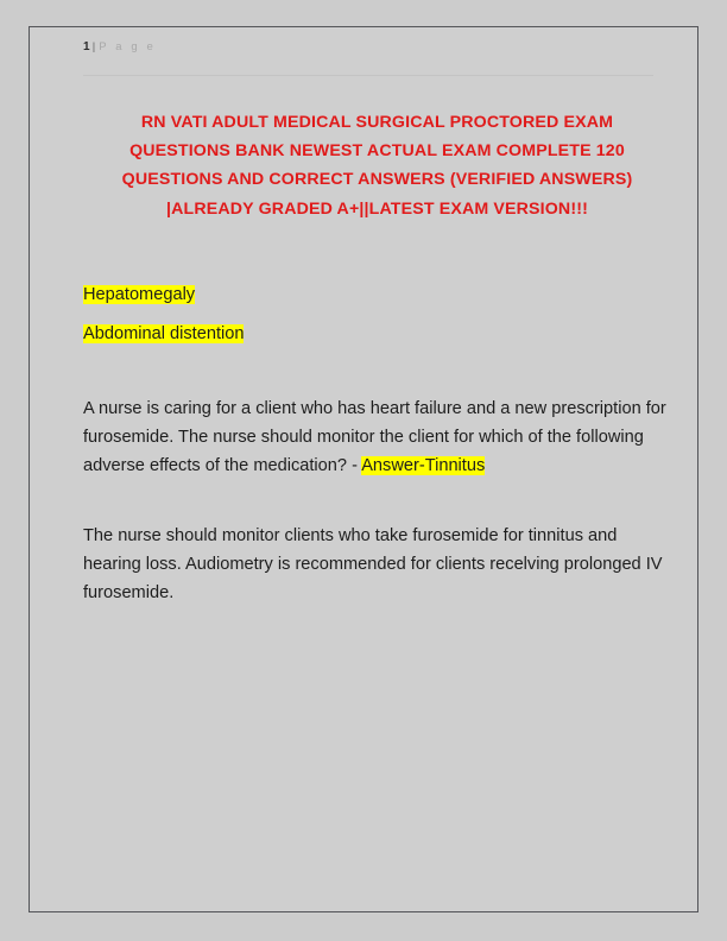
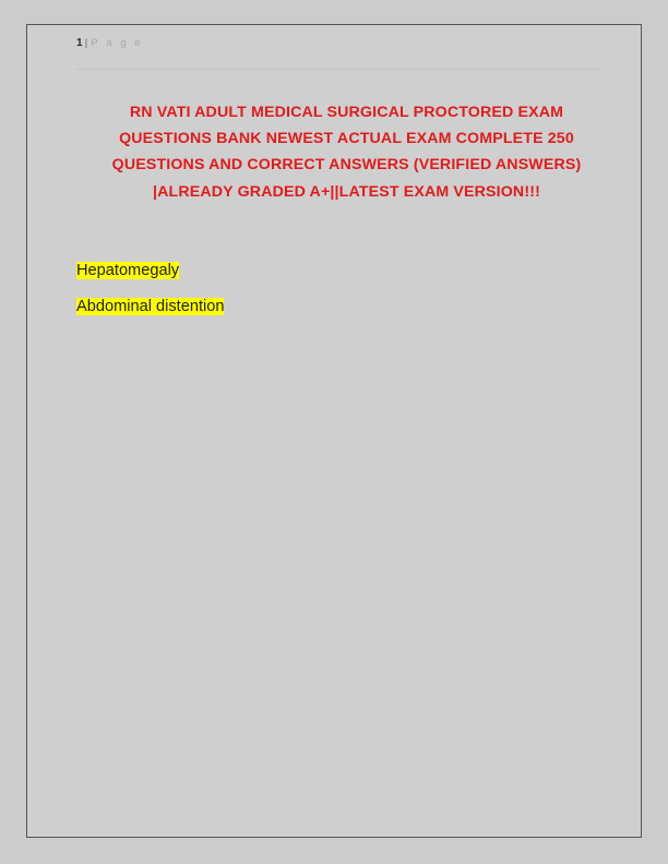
  1 | P a g e
- RN VATI ADULT MEDICAL SURGICAL PROCTORED EXAM QUESTIONS BANK NEWEST ACTUAL EXAM COMPLETE 120 QUESTIONS AND CORRECT ANSWERS (VERIFIED ANSWERS) |ALREADY GRADED A+||LATEST EXAM VERSION!!!
+ RN VATI ADULT MEDICAL SURGICAL PROCTORED EXAM QUESTIONS BANK NEWEST ACTUAL EXAM COMPLETE 250 QUESTIONS AND CORRECT ANSWERS (VERIFIED ANSWERS) |ALREADY GRADED A+||LATEST EXAM VERSION!!!
  Hepatomegaly
  Abdominal distention
- A nurse is caring for a client who has heart failure and a new prescription for furosemide. The nurse should monitor the client for which of the following adverse effects of the medication? - Answer-Tinnitus
- The nurse should monitor clients who take furosemide for tinnitus and hearing loss. Audiometry is recommended for clients recelving prolonged IV furosemide.
